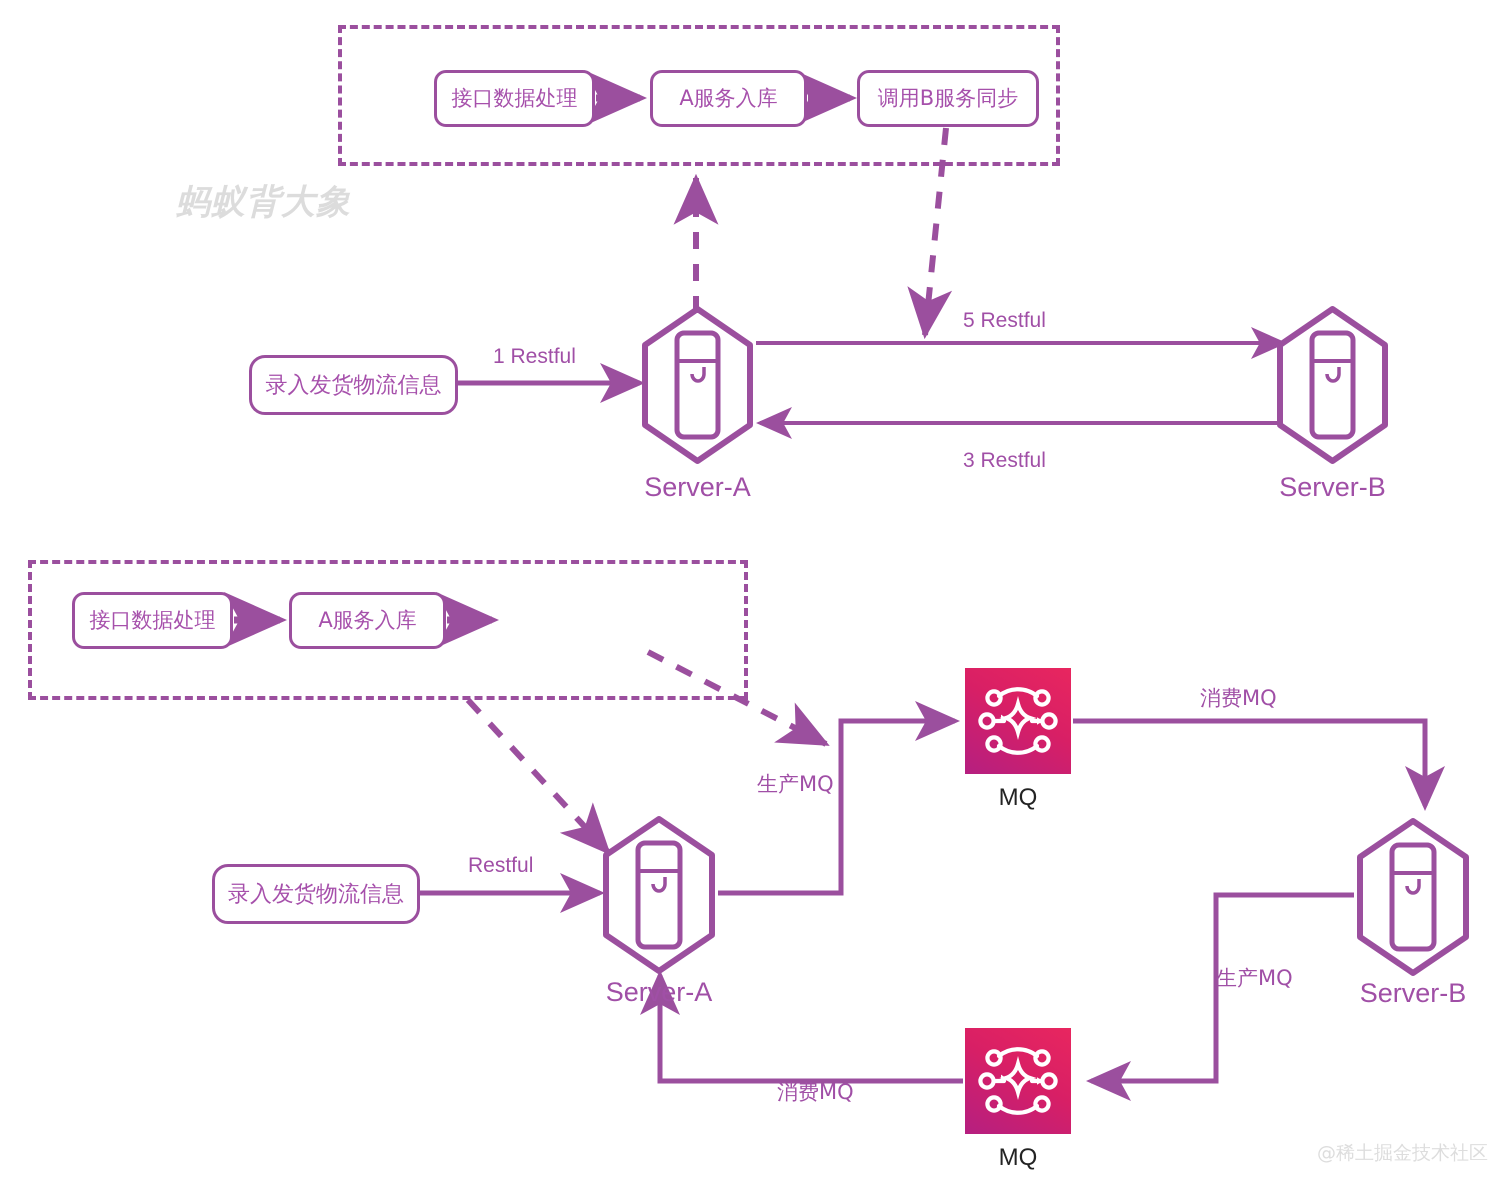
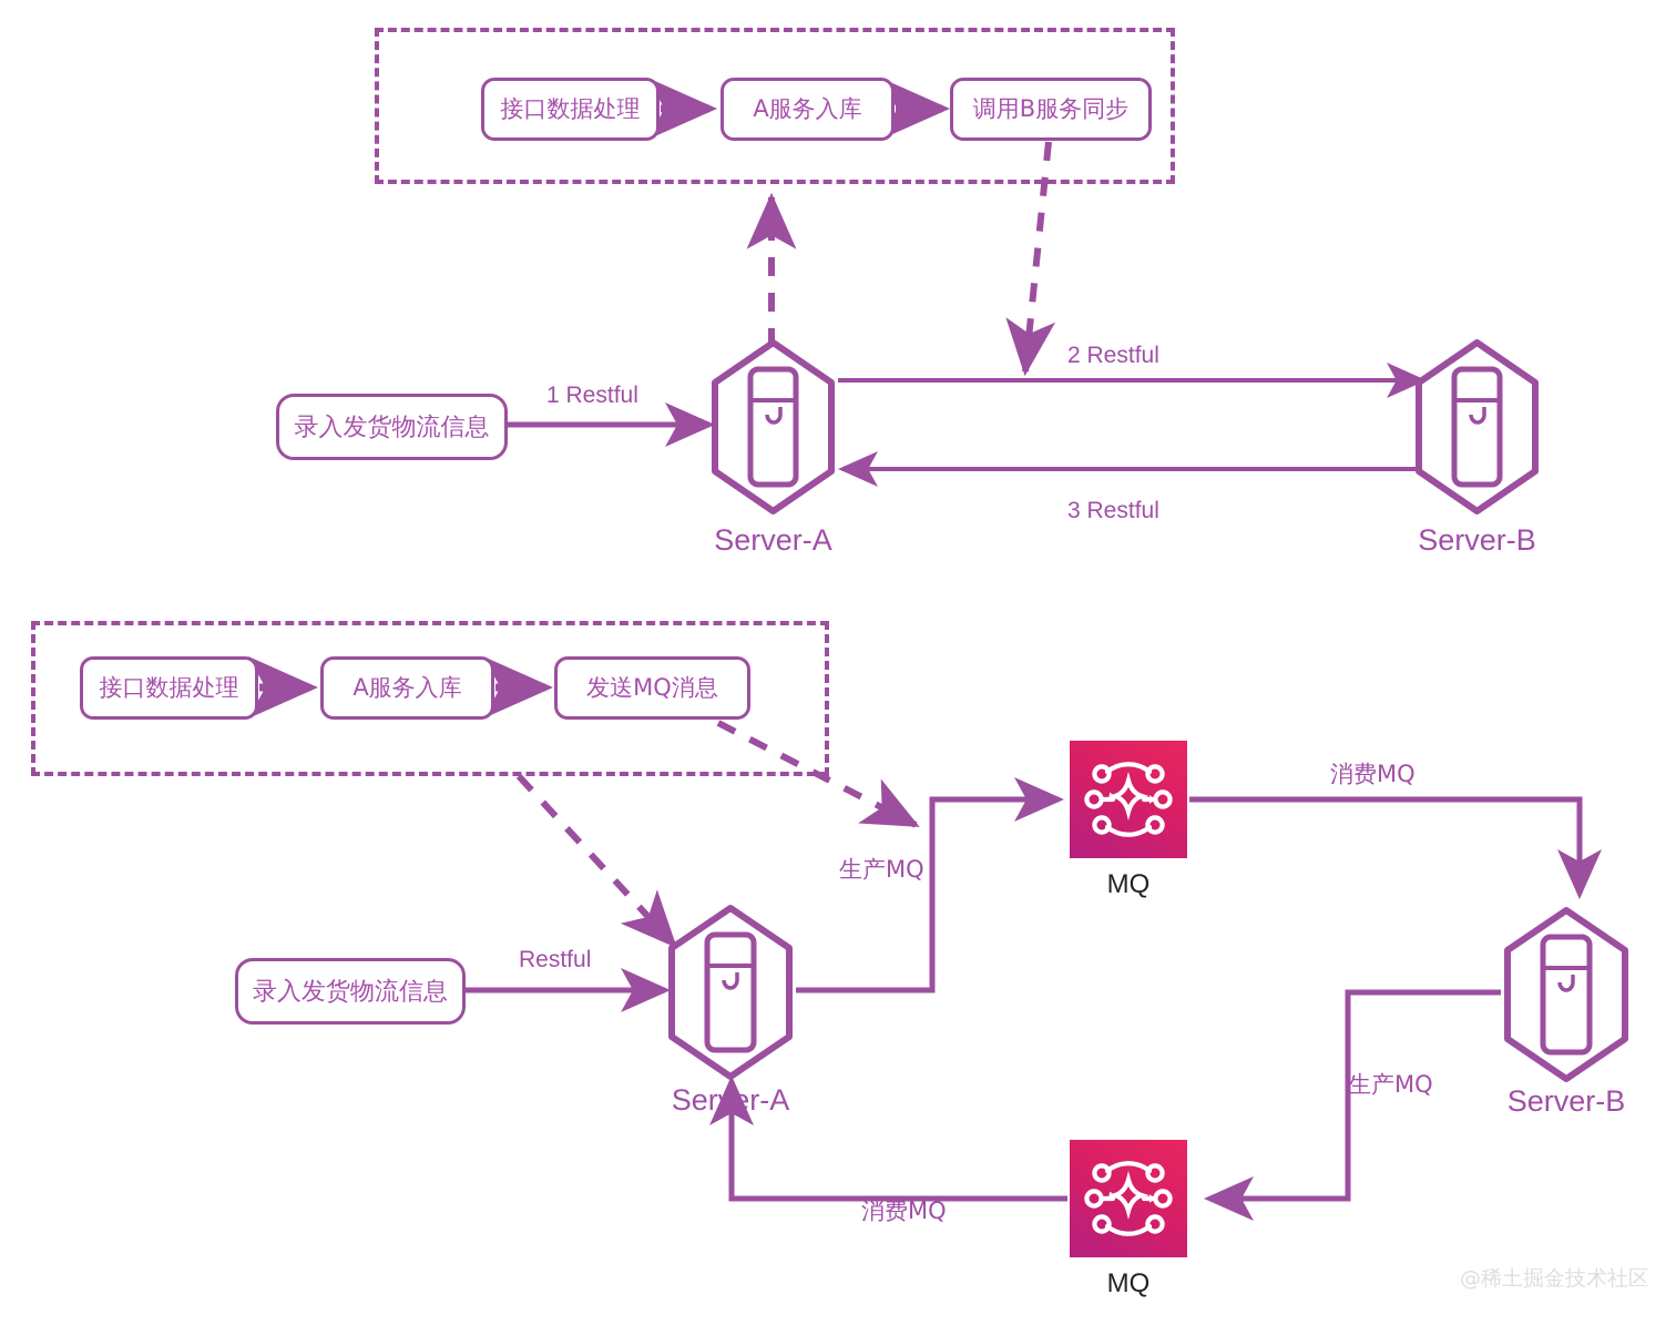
  接口数据处理
  A服务入库
  调用B服务同步
  录入发货物流信息
  1 Restful
- 5 Restful
+ 2 Restful
  3 Restful
  Server-A
  Server-B
  接口数据处理
  A服务入库
+ 发送MQ消息
  录入发货物流信息
  Restful
  生产MQ
  消费MQ
  生产MQ
  消费MQ
  Server-A
  Server-B
  MQ
  MQ
- 蚂蚁背大象
  @稀土掘金技术社区
